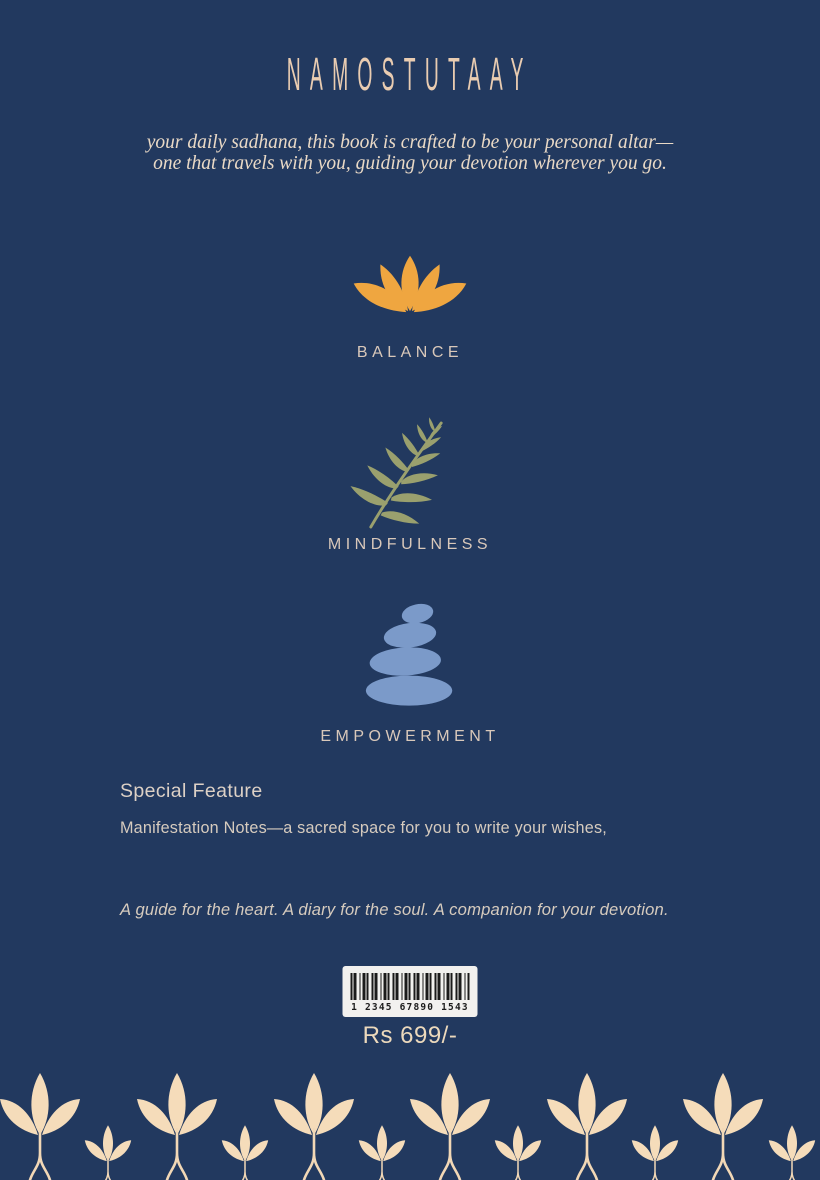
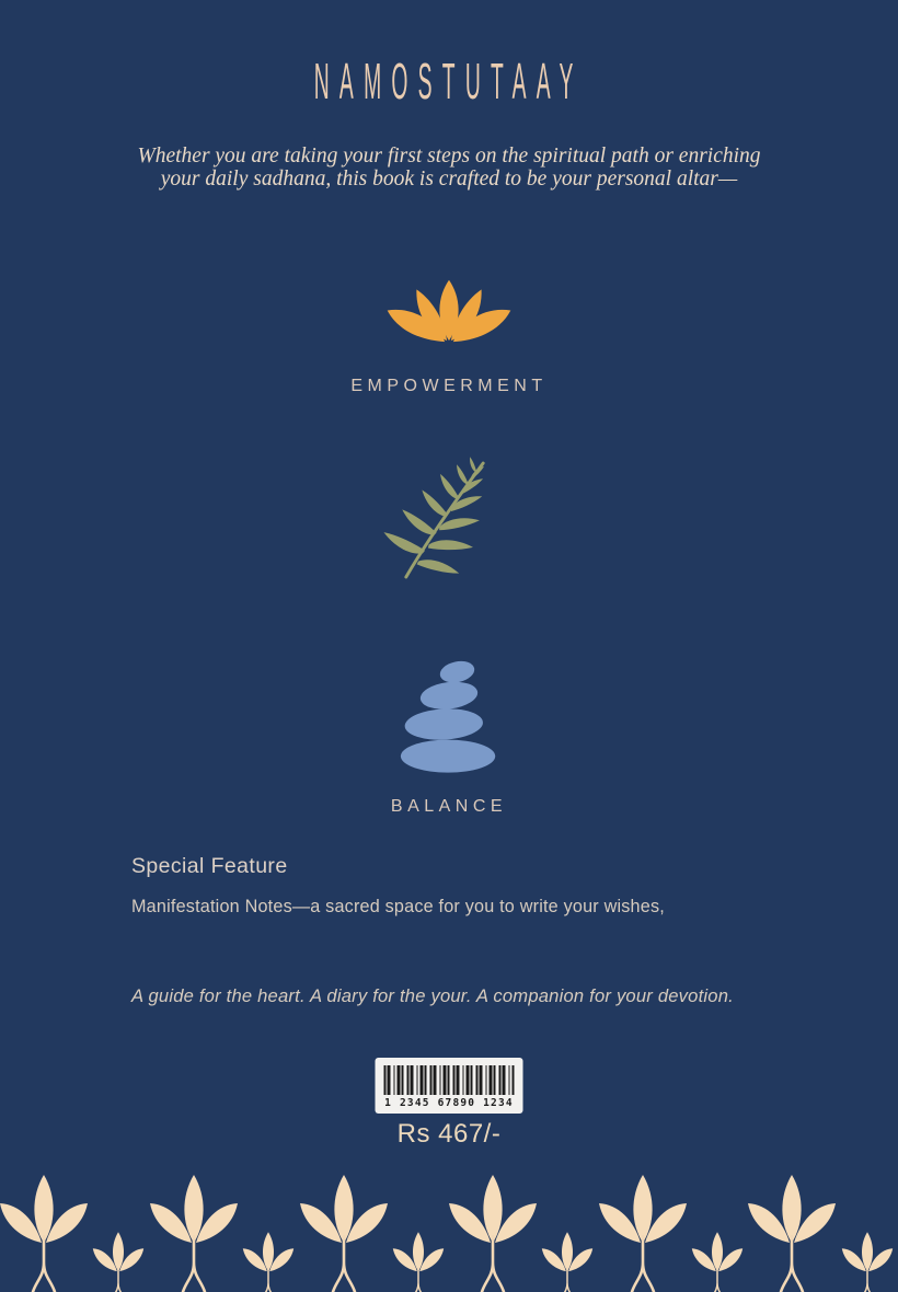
  NAMOSTUTAAY
+ Whether you are taking your first steps on the spiritual path or enriching
  your daily sadhana, this book is crafted to be your personal altar—
- one that travels with you, guiding your devotion wherever you go.
- BALANCE
+ EMPOWERMENT
- MINDFULNESS
- EMPOWERMENT
+ BALANCE
  Special Feature
  Manifestation Notes—a sacred space for you to write your wishes,
- A guide for the heart. A diary for the soul. A companion for your devotion.
+ A guide for the heart. A diary for the your. A companion for your devotion.
- 1 2345 67890 1543
+ 1 2345 67890 1234
- Rs 699/-
+ Rs 467/-
